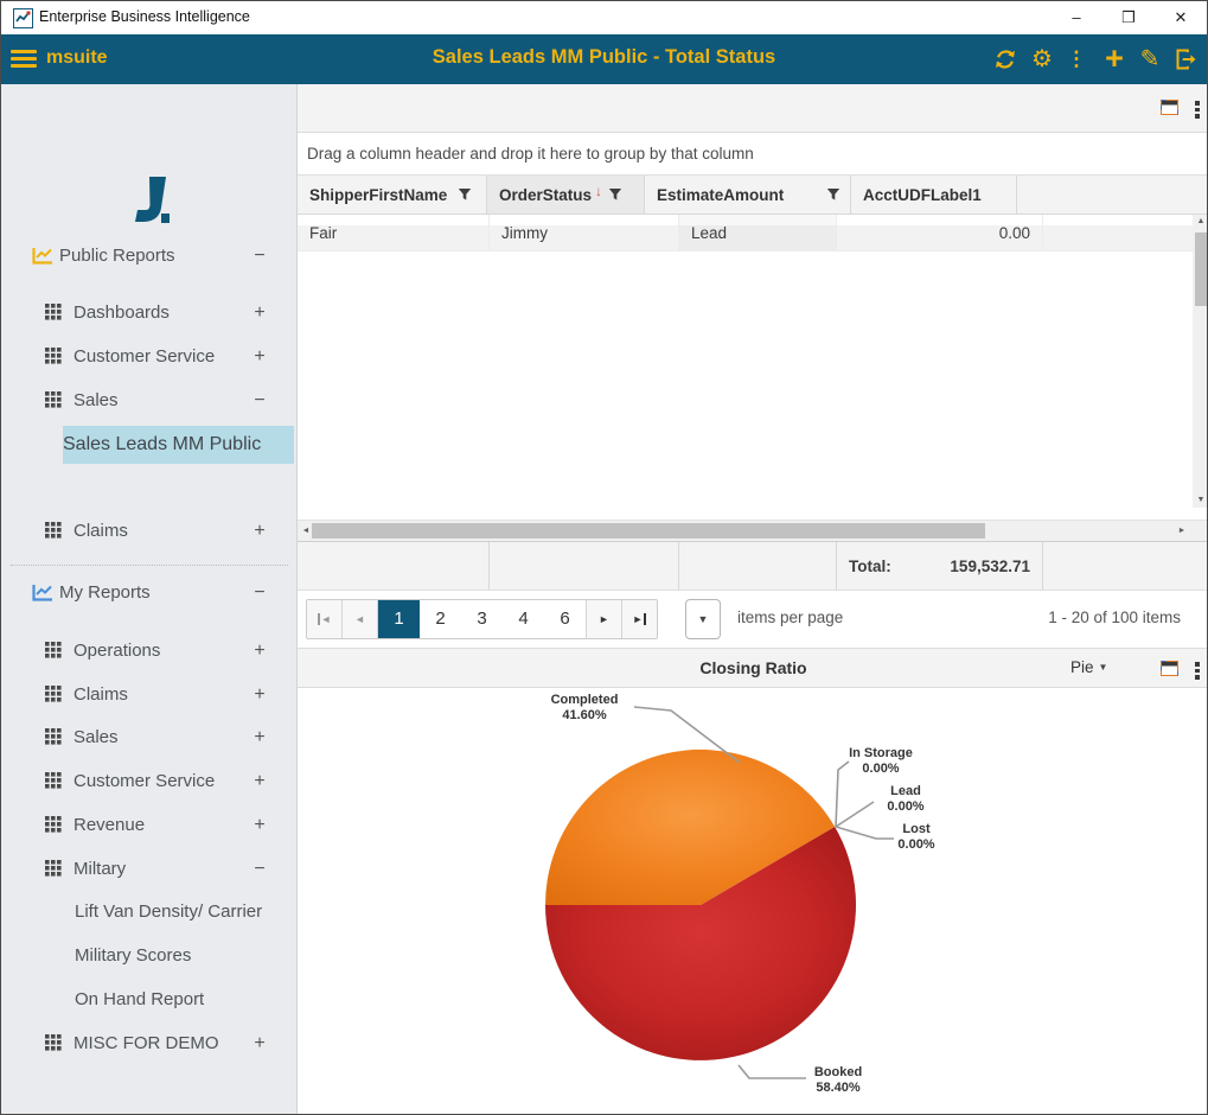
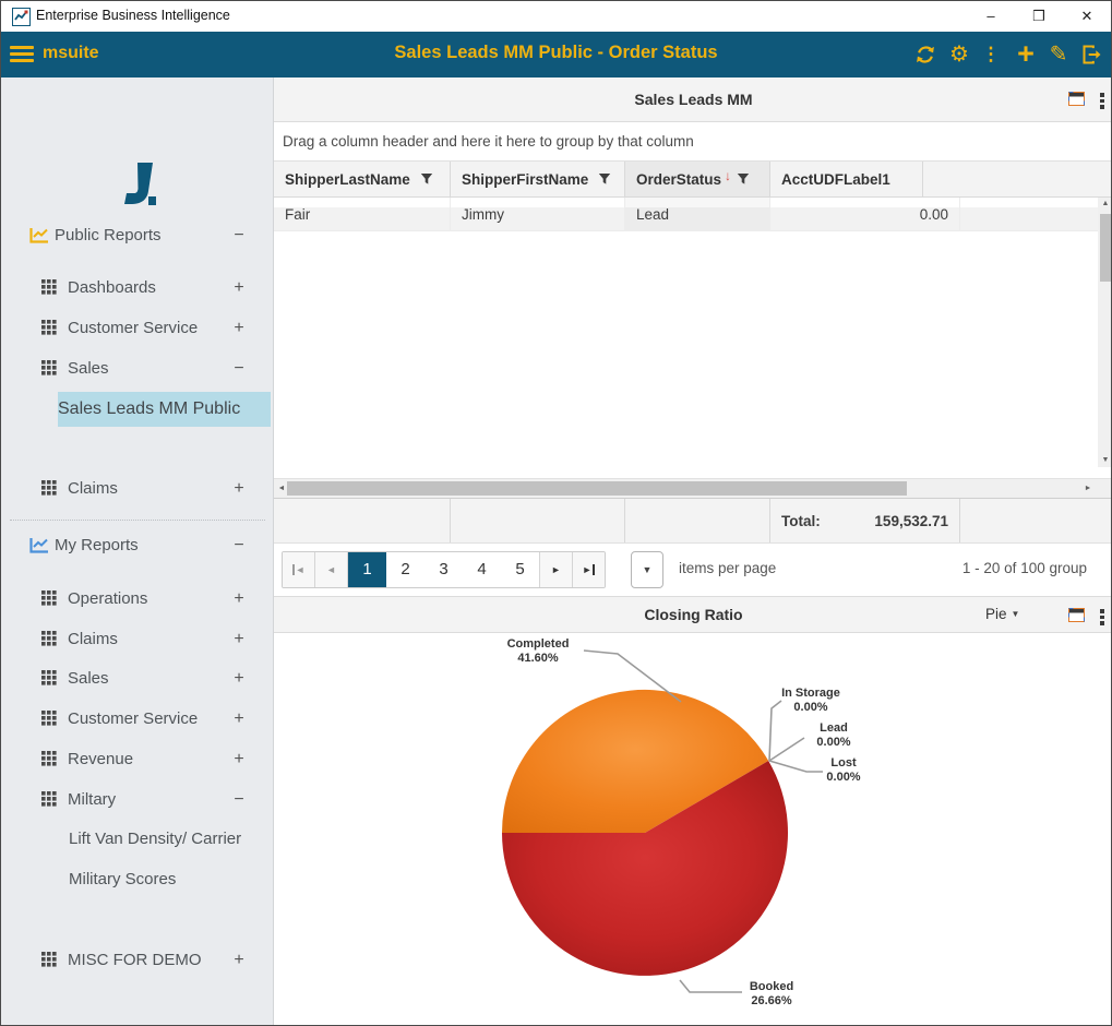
  Enterprise Business Intelligence
  –
  ❒
  ✕
  msuite
- Sales Leads MM Public - Total Status
+ Sales Leads MM Public - Order Status
  ⚙
  ⋮
  +
  ✎
  Public Reports
  −
  Dashboards
  +
  Customer Service
  +
  Sales
  −
  Sales Leads MM Public
  Claims
  +
  My Reports
  −
  Operations
  +
  Claims
  +
  Sales
  +
  Customer Service
  +
  Revenue
  +
  Miltary
  −
  Lift Van Density/ Carrier
  Military Scores
- On Hand Report
  MISC FOR DEMO
  +
+ Sales Leads MM
- Drag a column header and drop it here to group by that column
+ Drag a column header and here it here to group by that column
+ ShipperLastName
  ShipperFirstName
  OrderStatus
  ↓
- EstimateAmount
  AcctUDFLabel1
  Fair
  Jimmy
  Lead
  0.00
  Total:
  159,532.71
  ◄
  ◄
  1
  2
  3
  4
- 6
+ 5
  ►
  ►
  ▼
  items per page
- 1 - 20 of 100 items
+ 1 - 20 of 100 group
  Closing Ratio
  Pie ▼
  Completed
  41.60%
  In Storage
  0.00%
  Lead
  0.00%
  Lost
  0.00%
  Booked
- 58.40%
+ 26.66%
